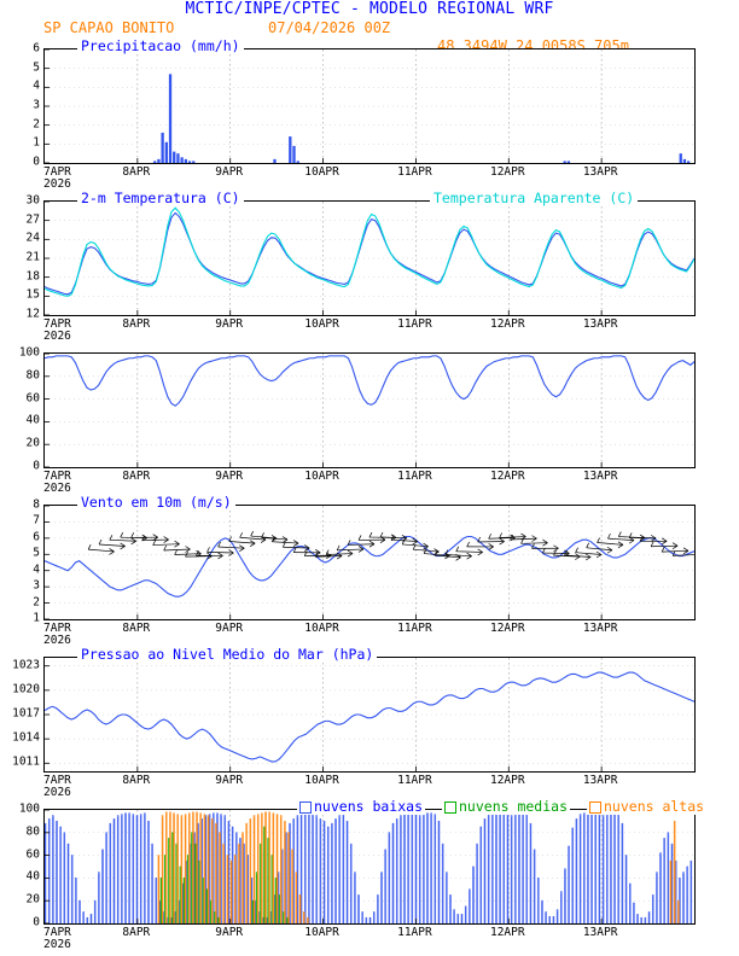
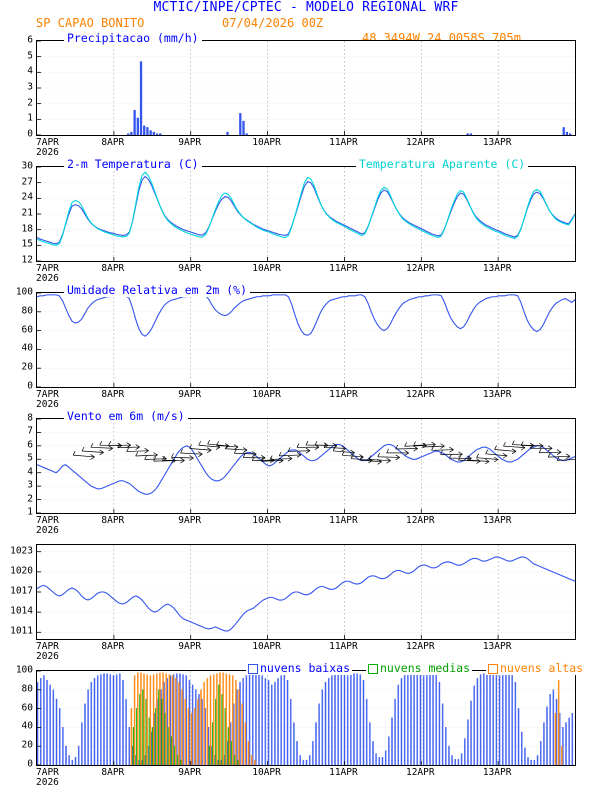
  MCTIC/INPE/CPTEC - MODELO REGIONAL WRF
  SP CAPAO BONITO
  07/04/2026 00Z
  48.3494W 24.0058S 705m
  Precipitacao (mm/h)
  0
  1
  2
  3
  4
  5
  6
  7APR
  8APR
  9APR
  10APR
  11APR
  12APR
  13APR
  2026
  2-m Temperatura (C)
  Temperatura Aparente (C)
  12
  15
  18
  21
  24
  27
  30
  7APR
  8APR
  9APR
  10APR
  11APR
  12APR
  13APR
  2026
+ Umidade Relativa em 2m (%)
  0
  20
  40
  60
  80
  100
  7APR
  8APR
  9APR
  10APR
  11APR
  12APR
  13APR
  2026
- Vento em 10m (m/s)
+ Vento em 6m (m/s)
  1
  2
  3
  4
  5
  6
  7
  8
  7APR
  8APR
  9APR
  10APR
  11APR
  12APR
  13APR
  2026
- Pressao ao Nivel Medio do Mar (hPa)
  1011
  1014
  1017
  1020
  1023
  7APR
  8APR
  9APR
  10APR
  11APR
  12APR
  13APR
  2026
  nuvens baixas
  nuvens medias
  nuvens altas
  0
  20
  40
  60
  80
  100
  7APR
  8APR
  9APR
  10APR
  11APR
  12APR
  13APR
  2026
